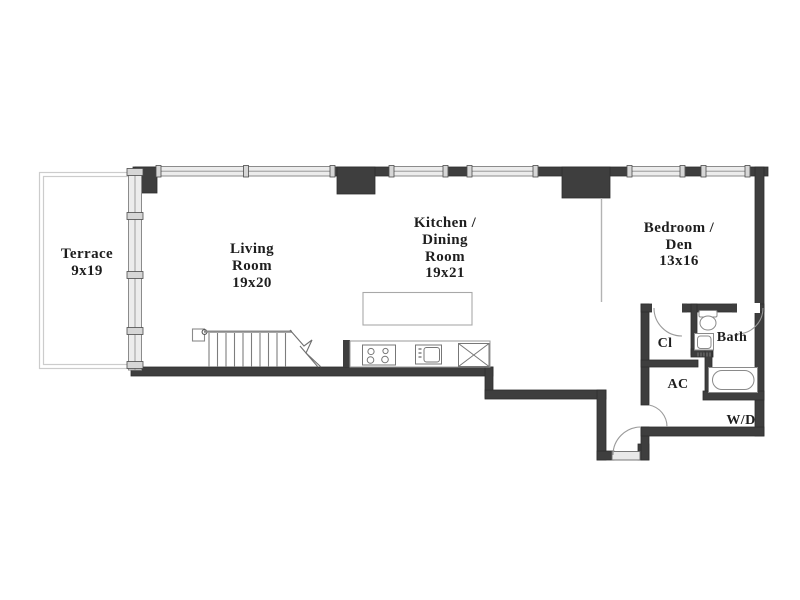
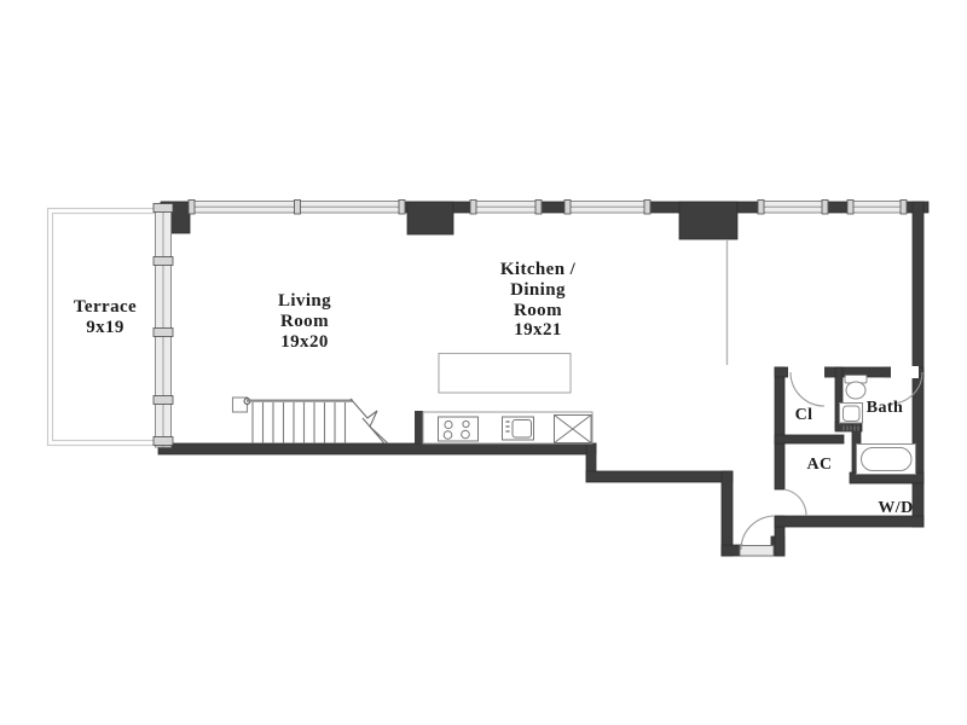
  Terrace
  9x19
  Living
  Room
  19x20
  Kitchen /
  Dining
  Room
  19x21
- Bedroom /
- Den
- 13x16
  Cl
  Bath
  AC
  W/D
